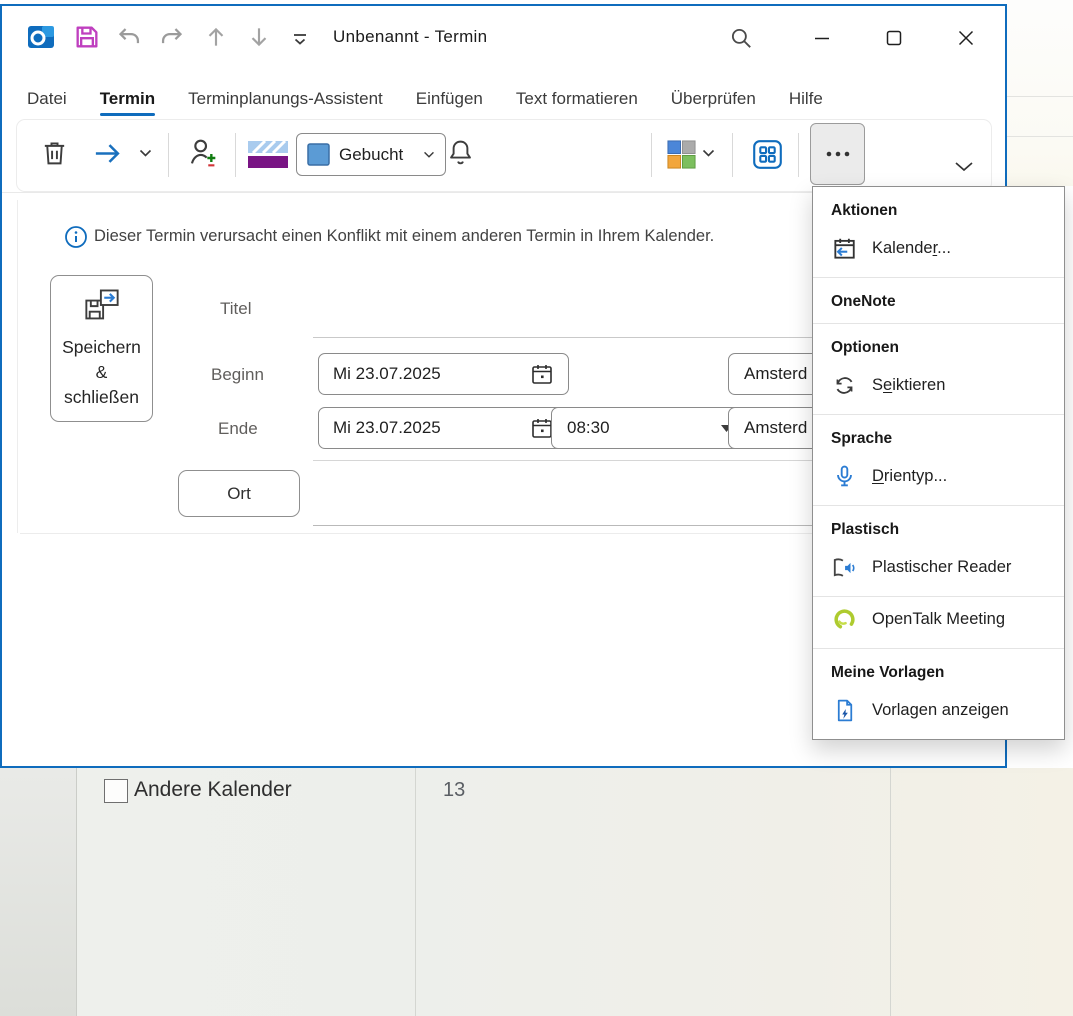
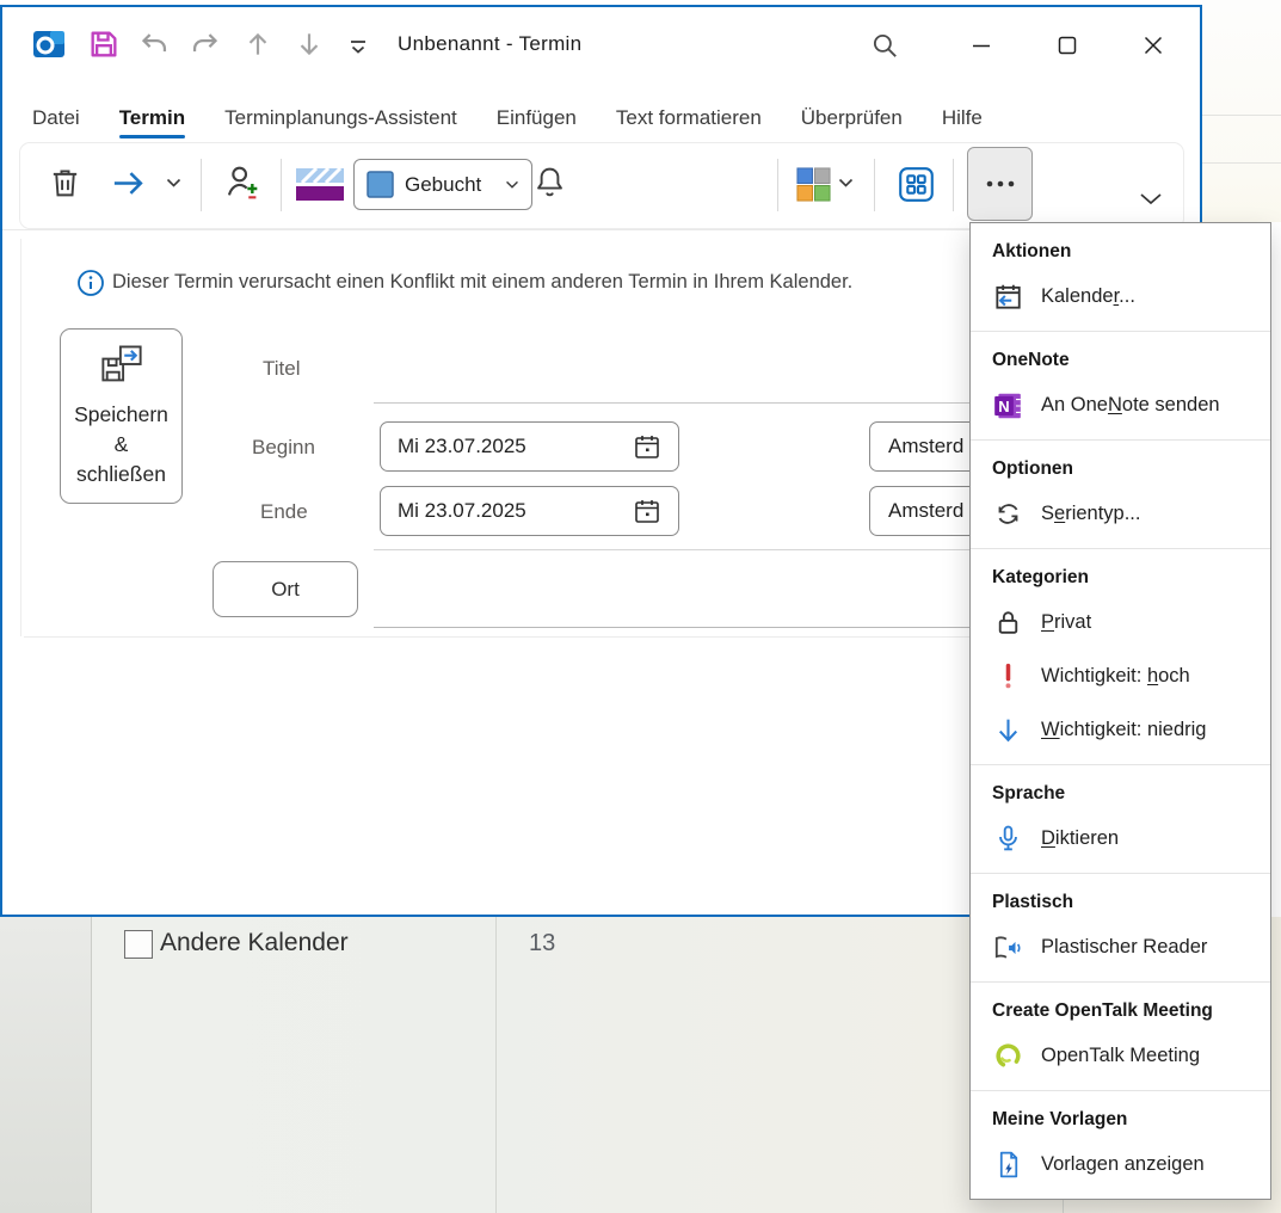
  Andere Kalender
  13
  Unbenannt - Termin
  Datei
  Termin
  Terminplanungs-Assistent
  Einfügen
  Text formatieren
  Überprüfen
  Hilfe
  Gebucht
  Dieser Termin verursacht einen Konflikt mit einem anderen Termin in Ihrem Kalender.
  Speichern
  &
  schließen
  Titel
  Beginn
  Mi 23.07.2025
  Amsterd
  Ende
  Mi 23.07.2025
- 08:30
  Amsterd
  Ort
  Aktionen
  Kalender...
  OneNote
+ N
+ An OneNote senden
  Optionen
- Seiktieren
+ Serientyp...
+ Kategorien
+ Privat
+ Wichtigkeit: hoch
+ Wichtigkeit: niedrig
  Sprache
- Drientyp...
+ Diktieren
  Plastisch
  Plastischer Reader
+ Create OpenTalk Meeting
  OpenTalk Meeting
  Meine Vorlagen
  Vorlagen anzeigen
